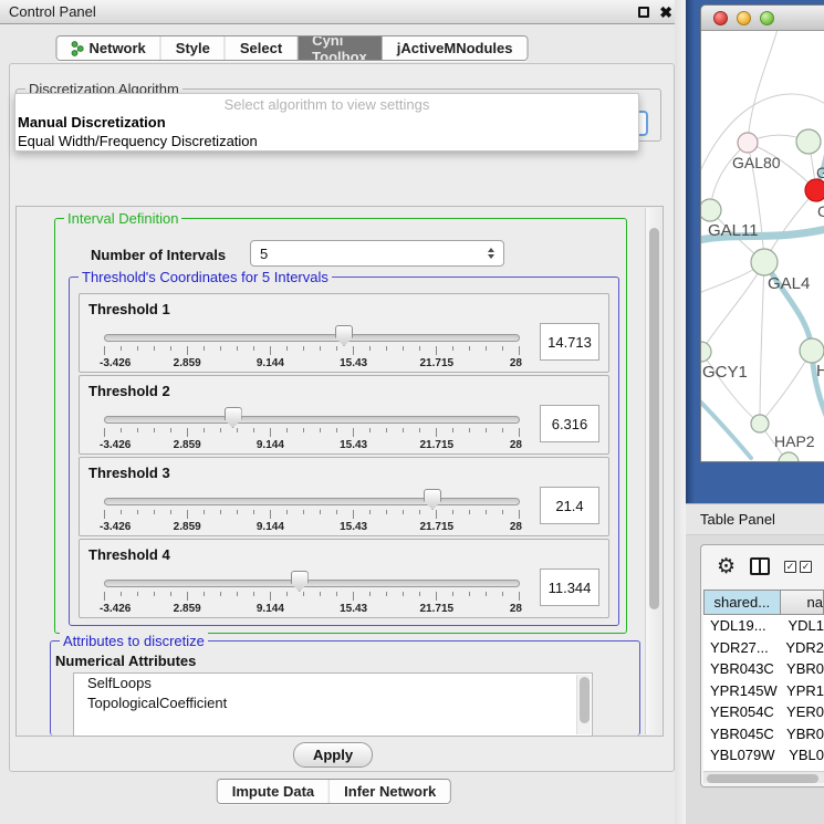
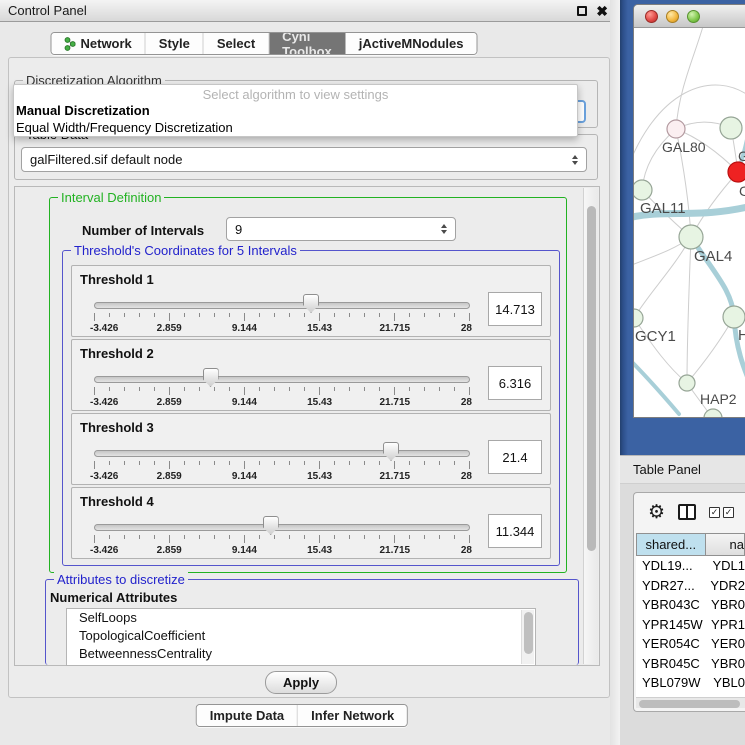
  Control Panel
  ✖
  Network
  Style
  Select
  Cyni Toolbox
  jActiveMNodules
  Discretization Algorithm
  Select algorithm to view settings
  Manual Discretization
  Equal Width/Frequency Discretization
+ galFiltered.sif default node
  Interval Definition
  Number of Intervals
- 5
+ 9
  Threshold's Coordinates for 5 Intervals
  Threshold 1
  -3.426
  2.859
  9.144
  15.43
  21.715
  28
  14.713
  Threshold 2
  -3.426
  2.859
  9.144
  15.43
  21.715
  28
  6.316
  Threshold 3
  -3.426
  2.859
  9.144
  15.43
  21.715
  28
  21.4
  Threshold 4
  -3.426
  2.859
  9.144
  15.43
  21.715
  28
  11.344
  Attributes to discretize
  Numerical Attributes
  SelfLoops
  TopologicalCoefficient
+ BetweennessCentrality
  Apply
  Impute Data
  Infer Network
  GAL80
  G
  C
  GAL11
  GAL4
  GCY1
  H
  HAP2
  Table Panel
  ⚙
  ✓
  ✓
  shared...
  na
  YDL19...
  YDL1
  YDR27...
  YDR2
  YBR043C
  YBR0
  YPR145W
  YPR1
  YER054C
  YER0
  YBR045C
  YBR0
  YBL079W
  YBL0
